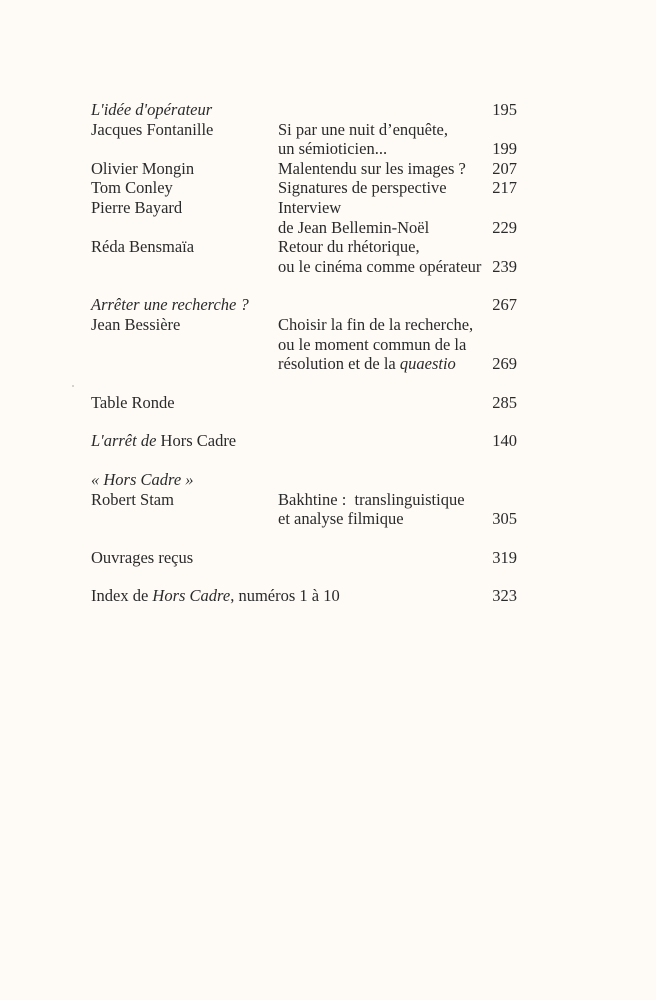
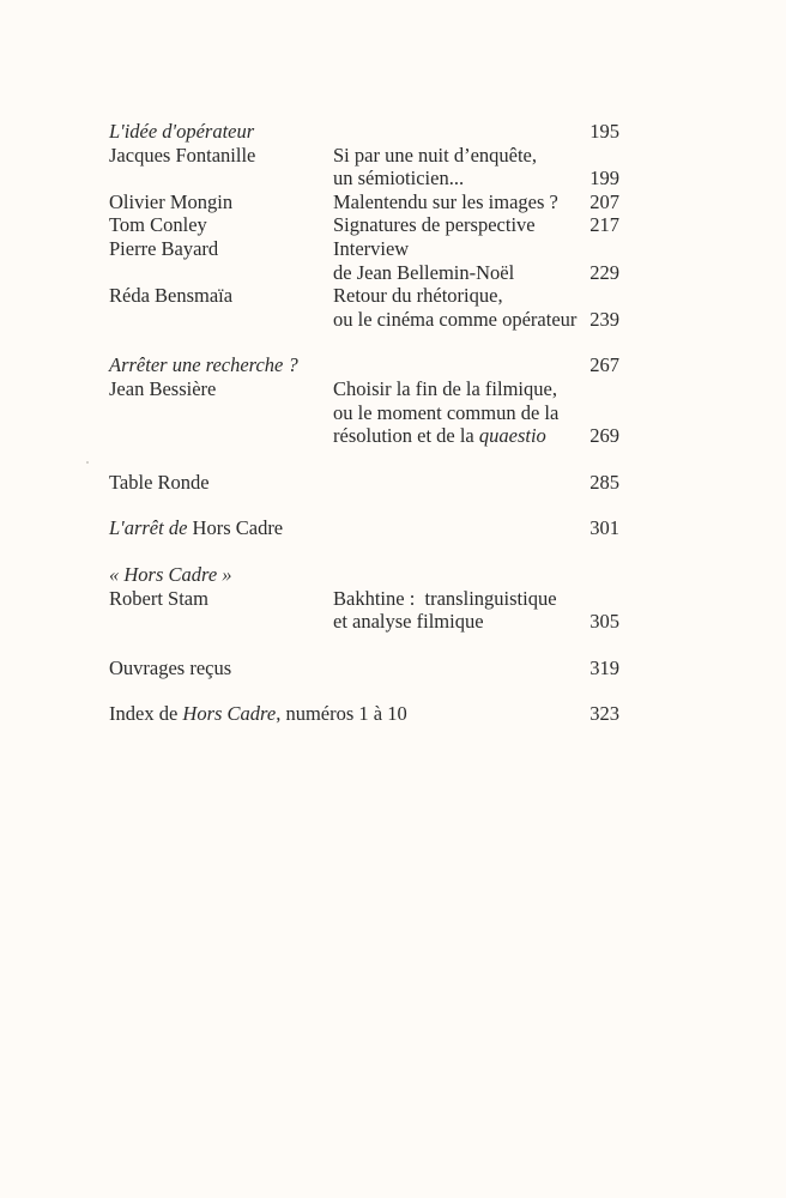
  L'idée d'opérateur
  195
  Jacques Fontanille
  Si par une nuit d’enquête,
  un sémioticien...
  199
  Olivier Mongin
  Malentendu sur les images ?
  207
  Tom Conley
  Signatures de perspective
  217
  Pierre Bayard
  Interview
  de Jean Bellemin-Noël
  229
  Réda Bensmaïa
  Retour du rhétorique,
  ou le cinéma comme opérateur
  239
  Arrêter une recherche ?
  267
  Jean Bessière
- Choisir la fin de la recherche,
+ Choisir la fin de la filmique,
  ou le moment commun de la
  résolution et de la quaestio
  269
  Table Ronde
  285
  L'arrêt de Hors Cadre
- 140
+ 301
  « Hors Cadre »
  Robert Stam
  Bakhtine : translinguistique
  et analyse filmique
  305
  Ouvrages reçus
  319
  Index de Hors Cadre, numéros 1 à 10
  323
